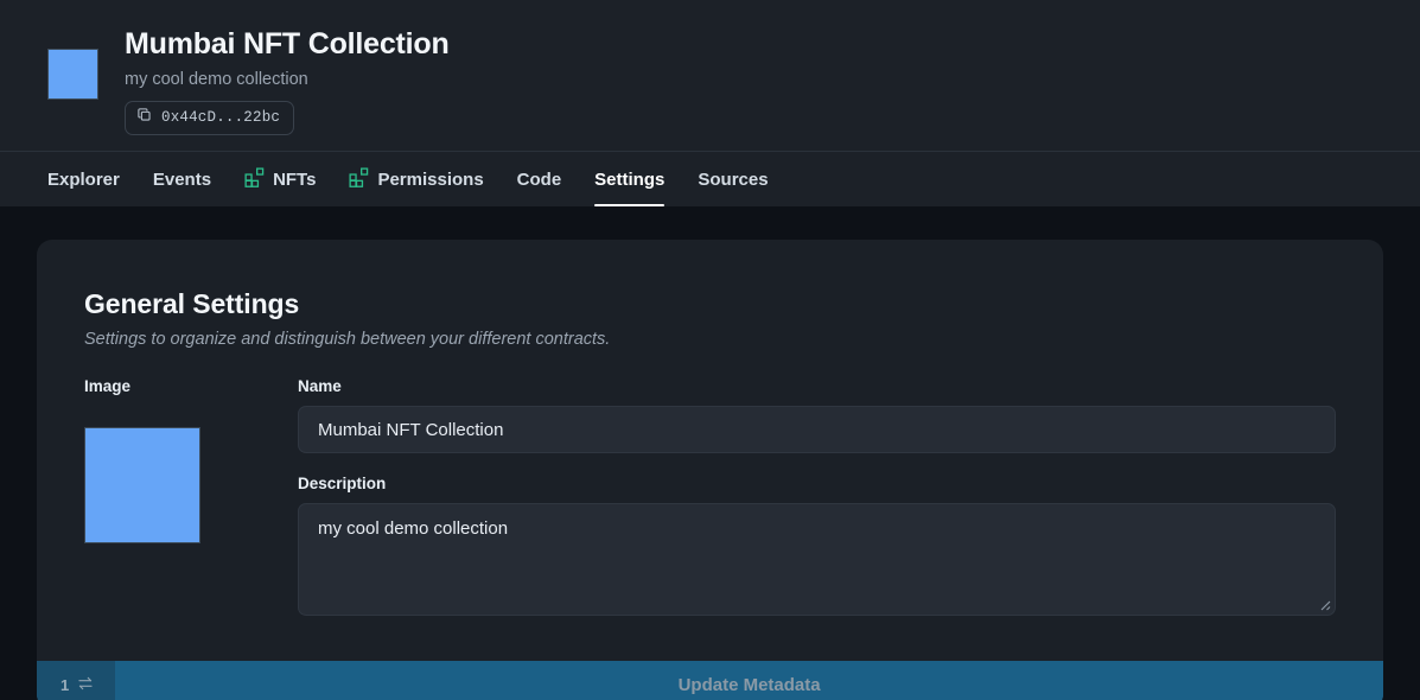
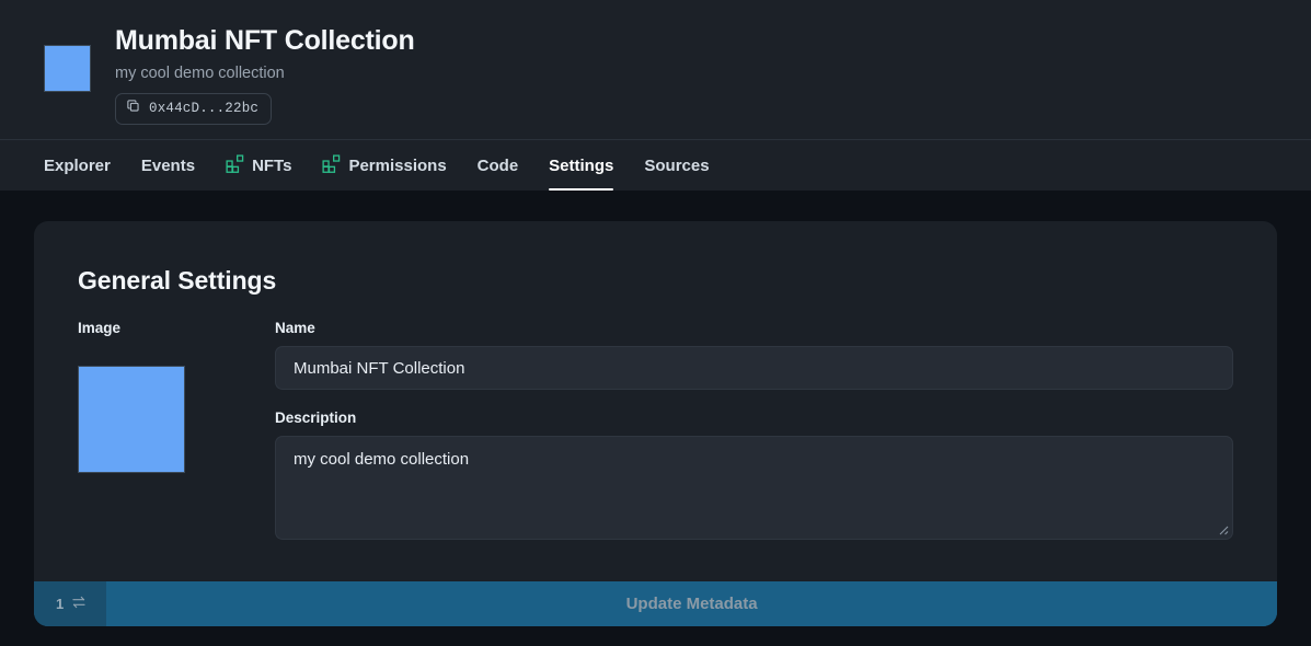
  Mumbai NFT Collection
  my cool demo collection
  0x44cD...22bc
  Explorer
  Events
  NFTs
  Permissions
  Code
  Settings
  Sources
  General Settings
- Settings to organize and distinguish between your different contracts.
  Image
  Name
  Mumbai NFT Collection
  Description
  my cool demo collection
  1
  Update Metadata
